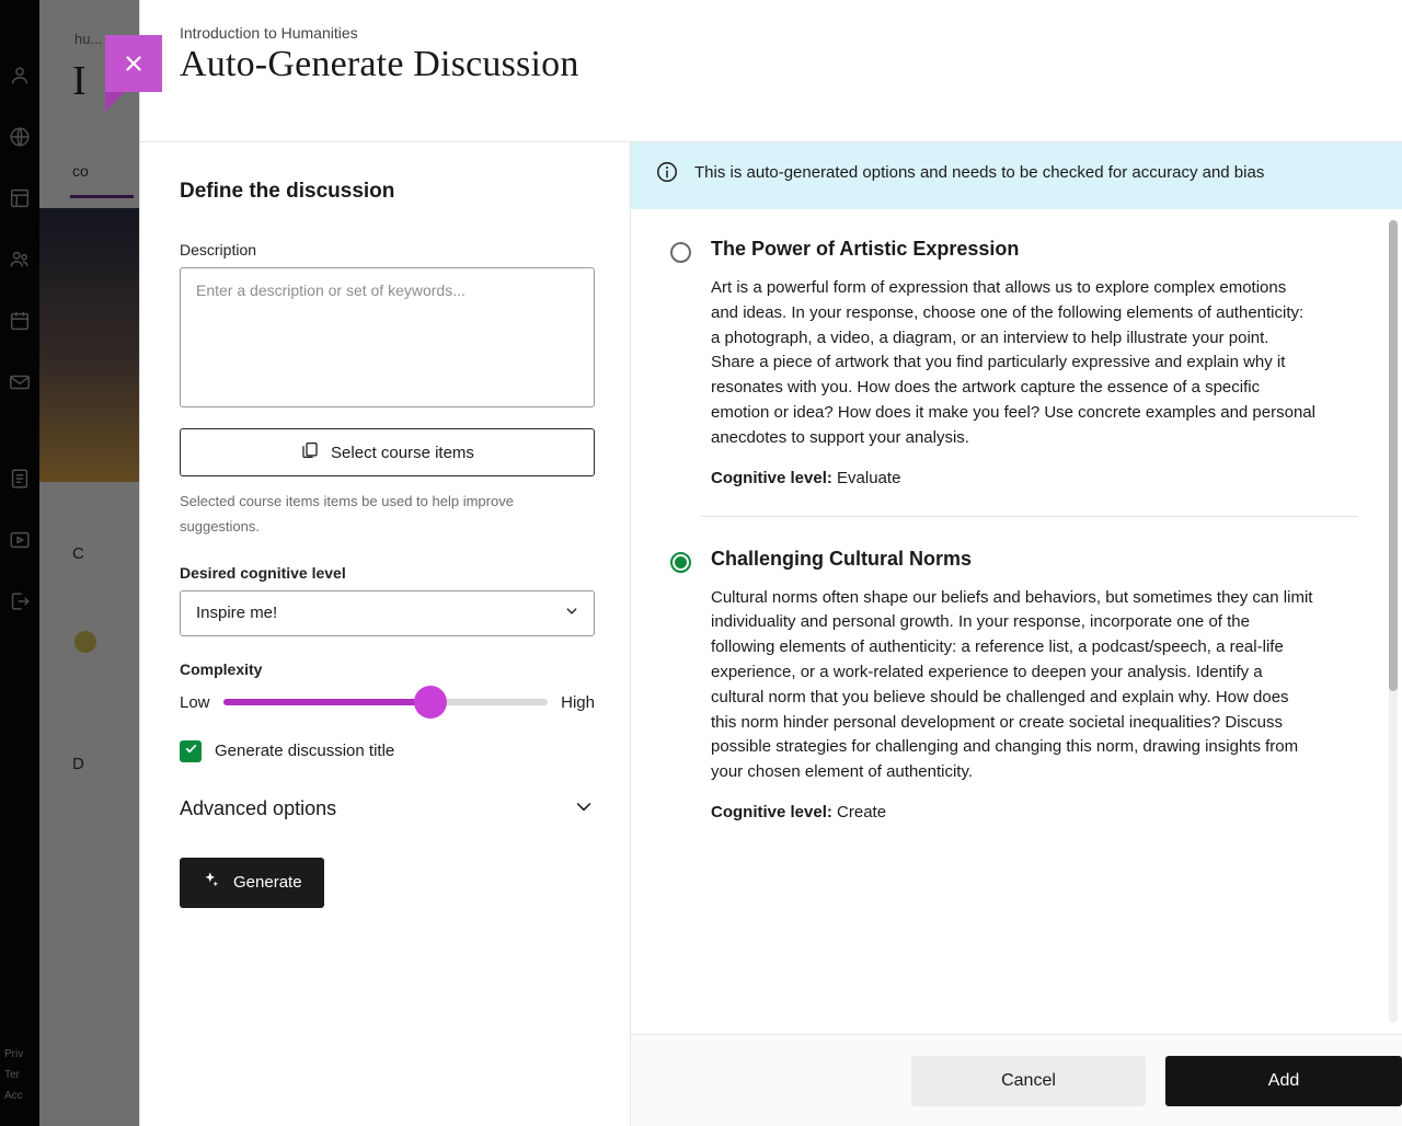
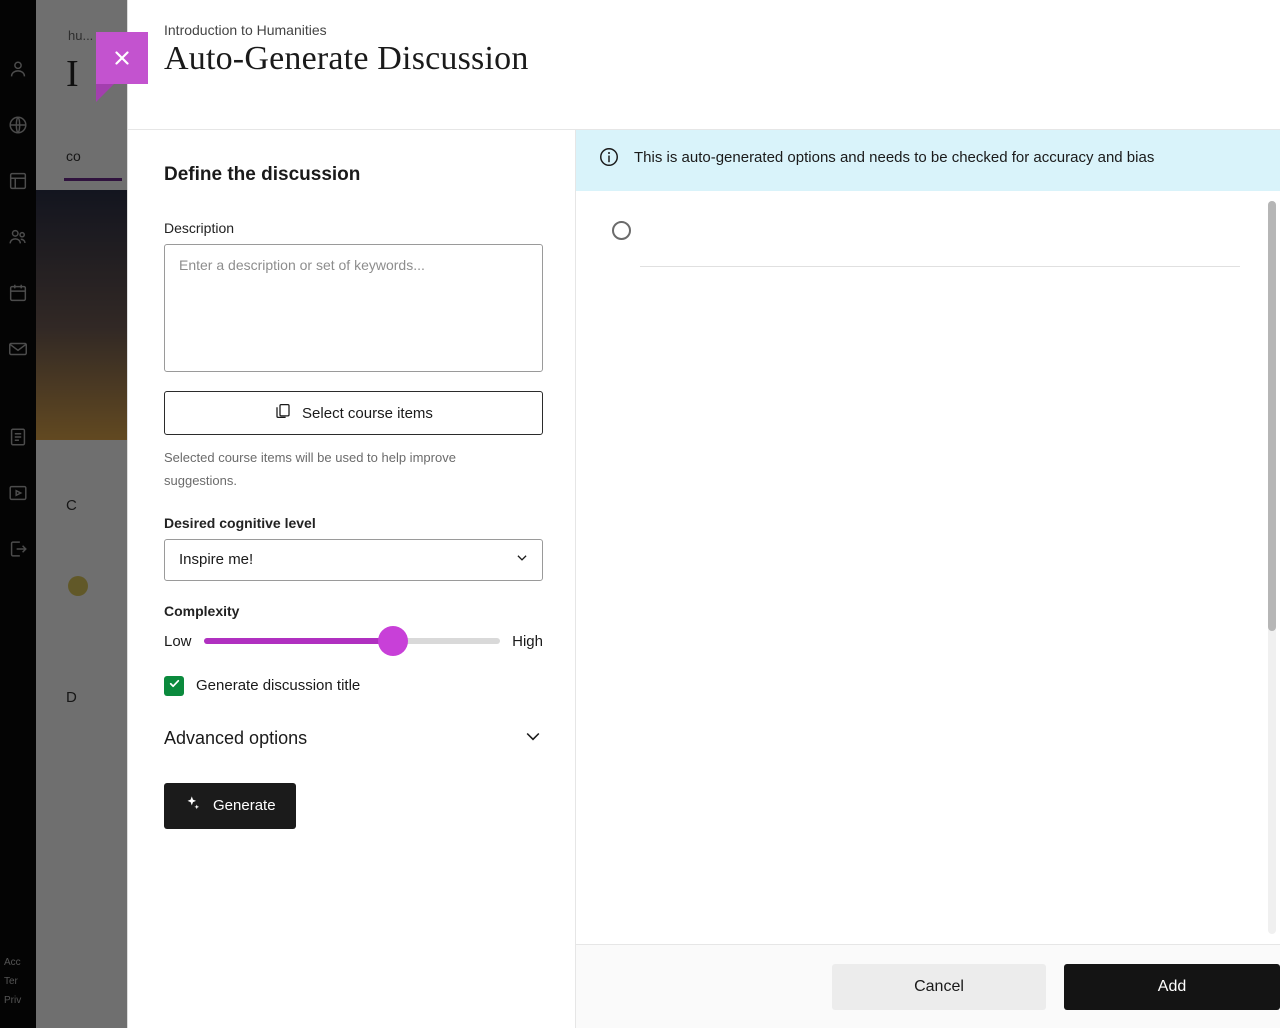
  hu...
  I
  co
  C
  D
- Priv
+ Acc
  Ter
- Acc
+ Priv
  Introduction to Humanities
  Auto-Generate Discussion
  Define the discussion
  Description
  Enter a description or set of keywords...
  Select course items
- Selected course items items be used to help improve suggestions.
+ Selected course items will be used to help improve suggestions.
  Desired cognitive level
  Inspire me!
  Complexity
  Low
  High
  Generate discussion title
  Advanced options
  Generate
  This is auto-generated options and needs to be checked for accuracy and bias
- The Power of Artistic Expression
- Art is a powerful form of expression that allows us to explore complex emotions and ideas. In your response, choose one of the following elements of authenticity: a photograph, a video, a diagram, or an interview to help illustrate your point. Share a piece of artwork that you find particularly expressive and explain why it resonates with you. How does the artwork capture the essence of a specific emotion or idea? How does it make you feel? Use concrete examples and personal anecdotes to support your analysis.
- Cognitive level: Evaluate
- Challenging Cultural Norms
- Cultural norms often shape our beliefs and behaviors, but sometimes they can limit individuality and personal growth. In your response, incorporate one of the following elements of authenticity: a reference list, a podcast/speech, a real-life experience, or a work-related experience to deepen your analysis. Identify a cultural norm that you believe should be challenged and explain why. How does this norm hinder personal development or create societal inequalities? Discuss possible strategies for challenging and changing this norm, drawing insights from your chosen element of authenticity.
- Cognitive level: Create
  Cancel
  Add
